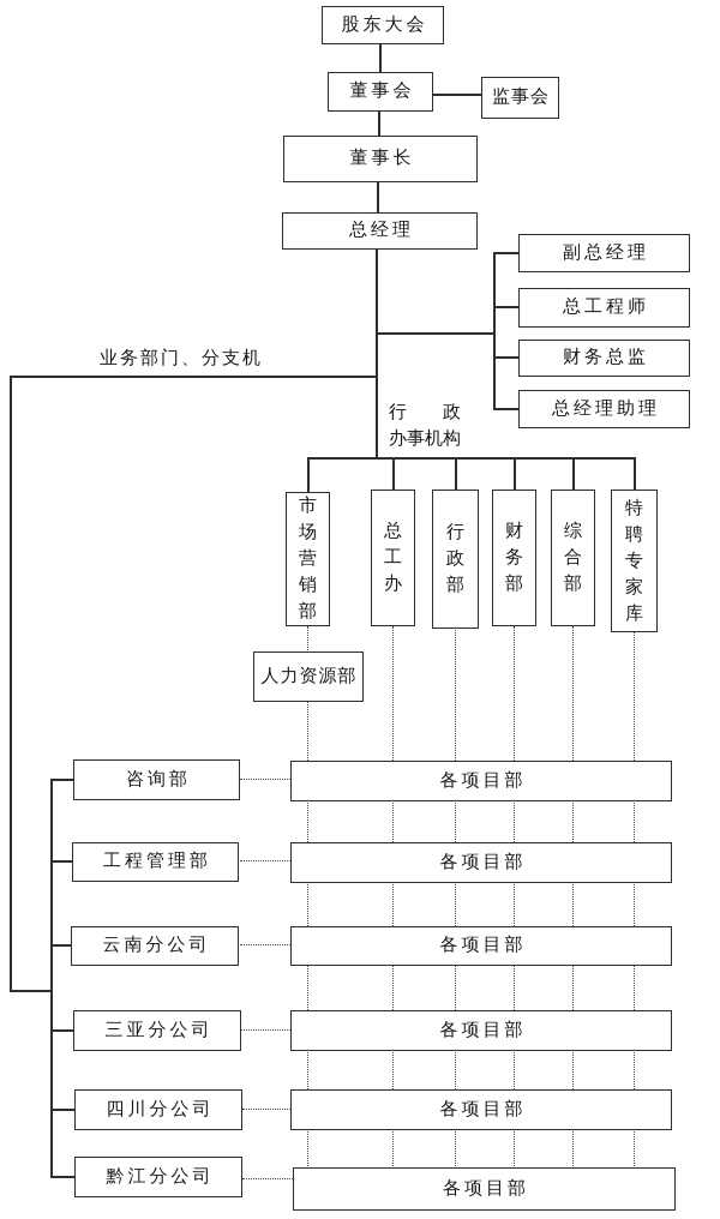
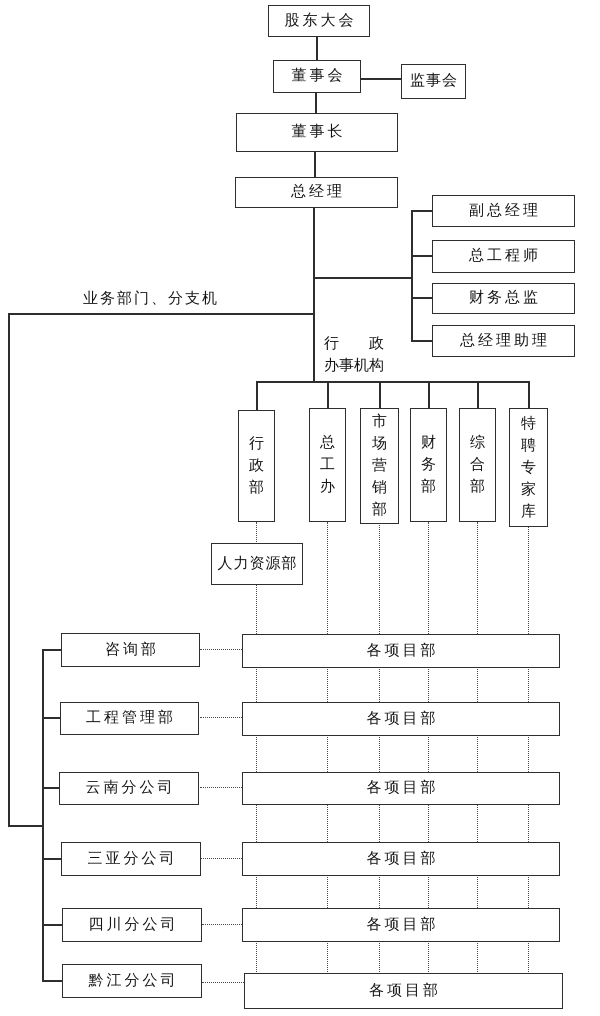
  股东大会
  董事会
  监事会
  董事长
  总经理
  副总经理
  总工程师
  财务总监
  总经理助理
  业务部门、分支机
  行 政
  办事机构
- 市场营销部
+ 行政部
  总工办
- 行政部
+ 市场营销部
  财务部
  综合部
  特聘专家库
  人力资源部
  咨询部
  工程管理部
  云南分公司
  三亚分公司
  四川分公司
  黔江分公司
  各项目部
  各项目部
  各项目部
  各项目部
  各项目部
  各项目部
